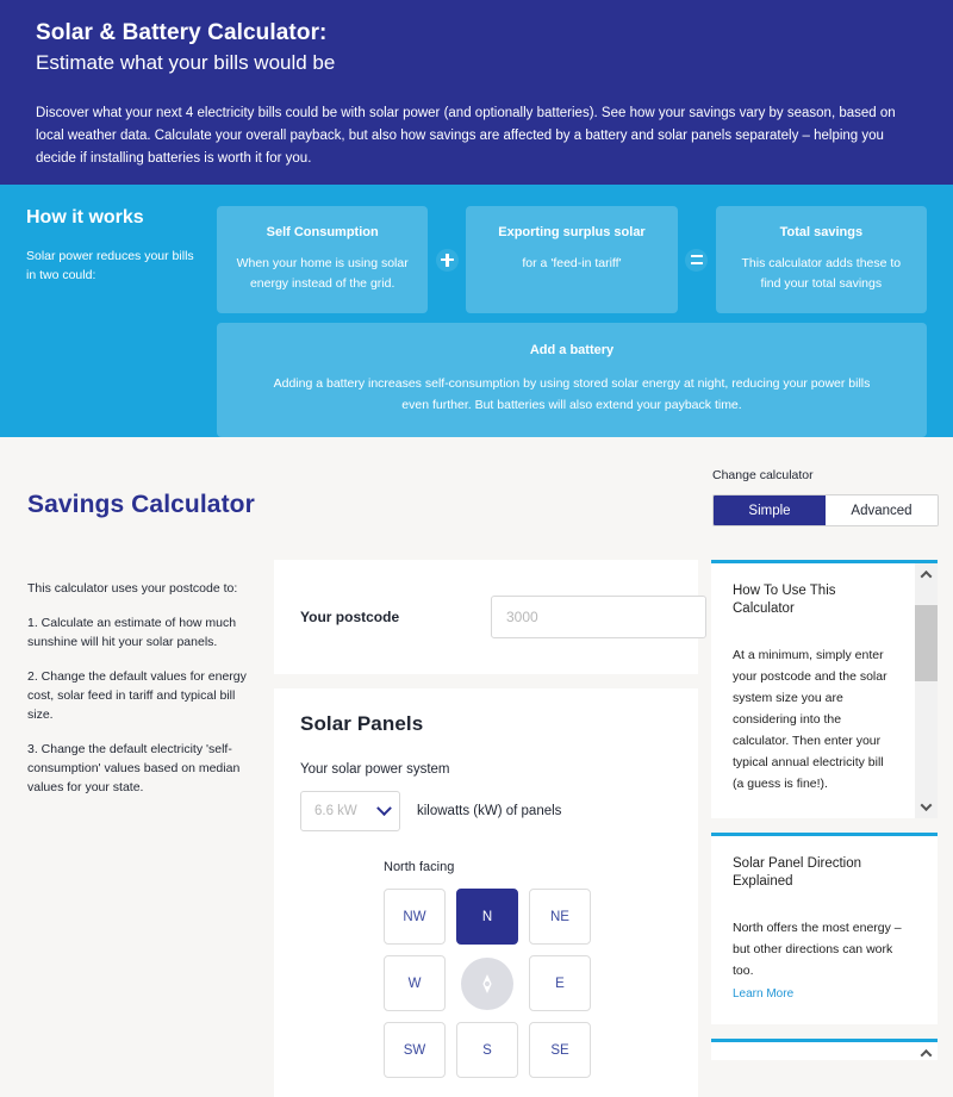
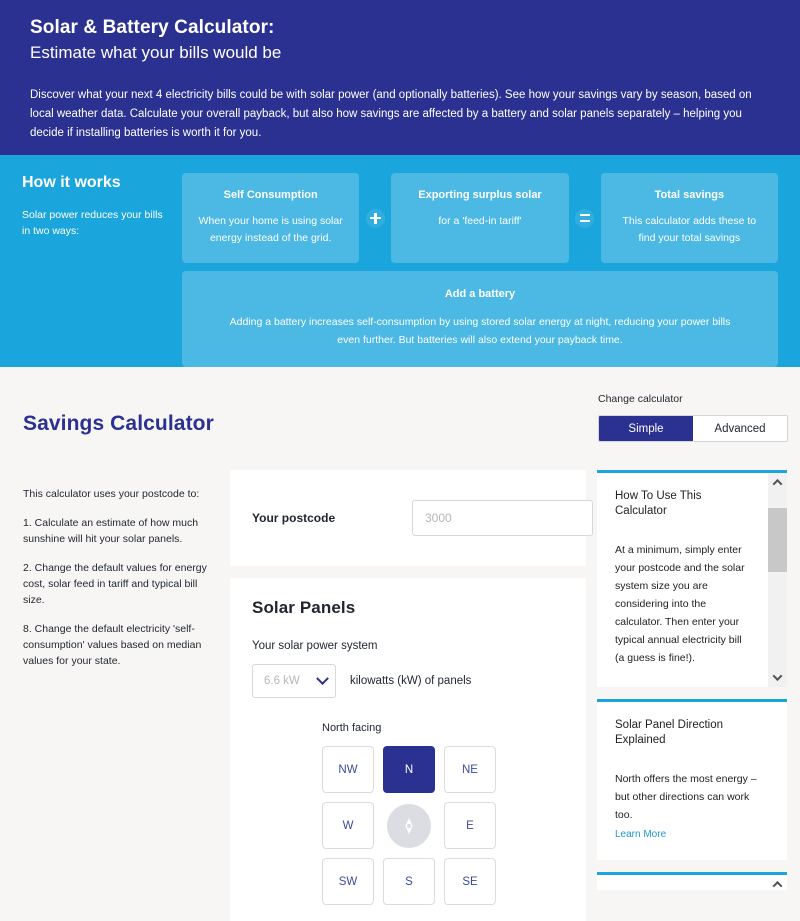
  Solar & Battery Calculator:
  Estimate what your bills would be
  Discover what your next 4 electricity bills could be with solar power (and optionally batteries). See how your savings vary by season, based on local weather data. Calculate your overall payback, but also how savings are affected by a battery and solar panels separately – helping you decide if installing batteries is worth it for you.
  How it works
- Solar power reduces your bills in two could:
+ Solar power reduces your bills in two ways:
  Self Consumption
  When your home is using solar energy instead of the grid.
  Exporting surplus solar
  for a 'feed-in tariff'
  Total savings
  This calculator adds these to find your total savings
  Add a battery
  Adding a battery increases self-consumption by using stored solar energy at night, reducing your power bills even further. But batteries will also extend your payback time.
  Change calculator
  Simple
  Advanced
  Savings Calculator
  This calculator uses your postcode to:
  1. Calculate an estimate of how much sunshine will hit your solar panels.
  2. Change the default values for energy cost, solar feed in tariff and typical bill size.
- 3. Change the default electricity 'self-consumption' values based on median values for your state.
+ 8. Change the default electricity 'self-consumption' values based on median values for your state.
  Your postcode
  3000
  Solar Panels
  Your solar power system
  6.6 kW
  kilowatts (kW) of panels
  North facing
  NW
  N
  NE
  W
  E
  SW
  S
  SE
  How To Use This Calculator
  At a minimum, simply enter your postcode and the solar system size you are considering into the calculator. Then enter your typical annual electricity bill (a guess is fine!).
  Solar Panel Direction Explained
  North offers the most energy – but other directions can work too.
  Learn More
